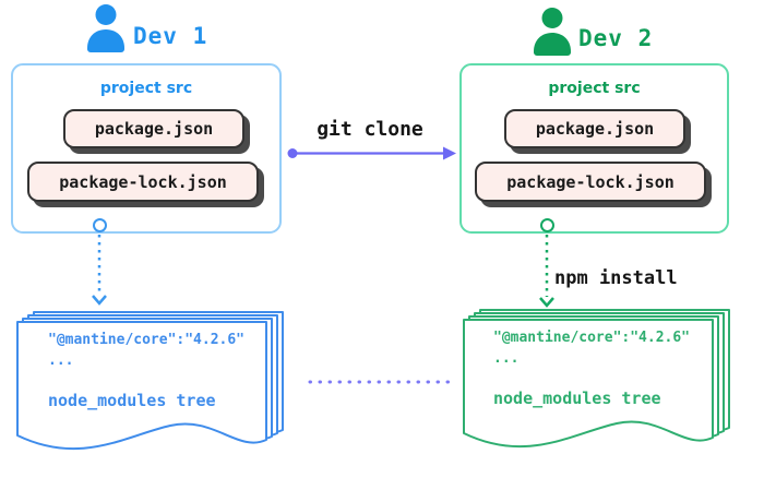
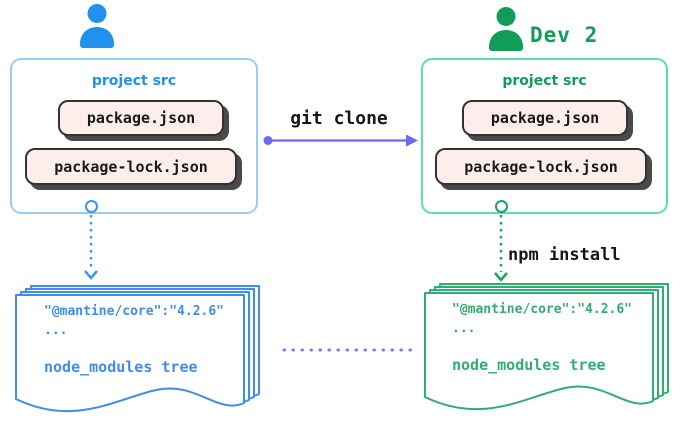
- Dev 1
  project src
  package.json
  package-lock.json
  git clone
  Dev 2
  project src
  package.json
  package-lock.json
  npm install
  "@mantine/core":"4.2.6"
  ...
  node_modules tree
  "@mantine/core":"4.2.6"
  ...
  node_modules tree
